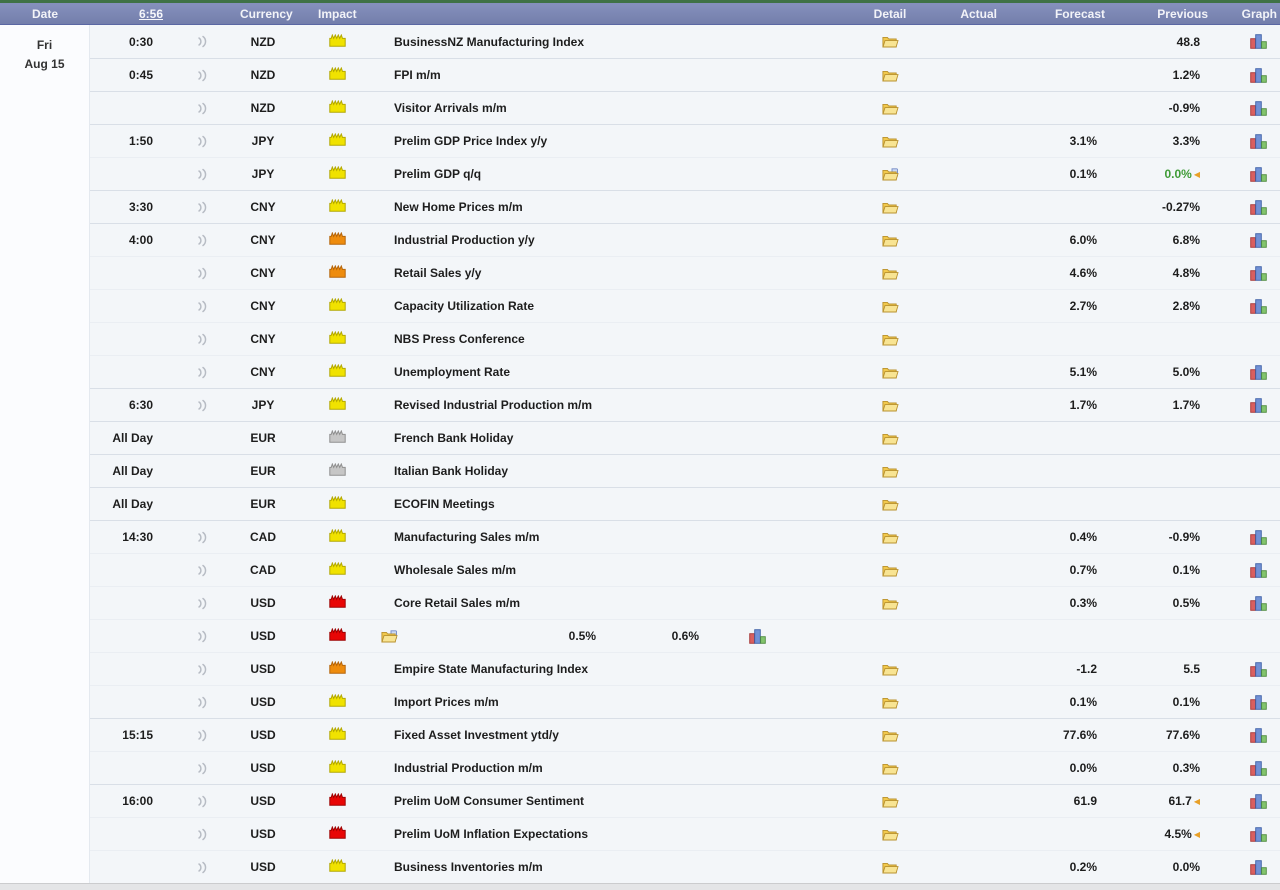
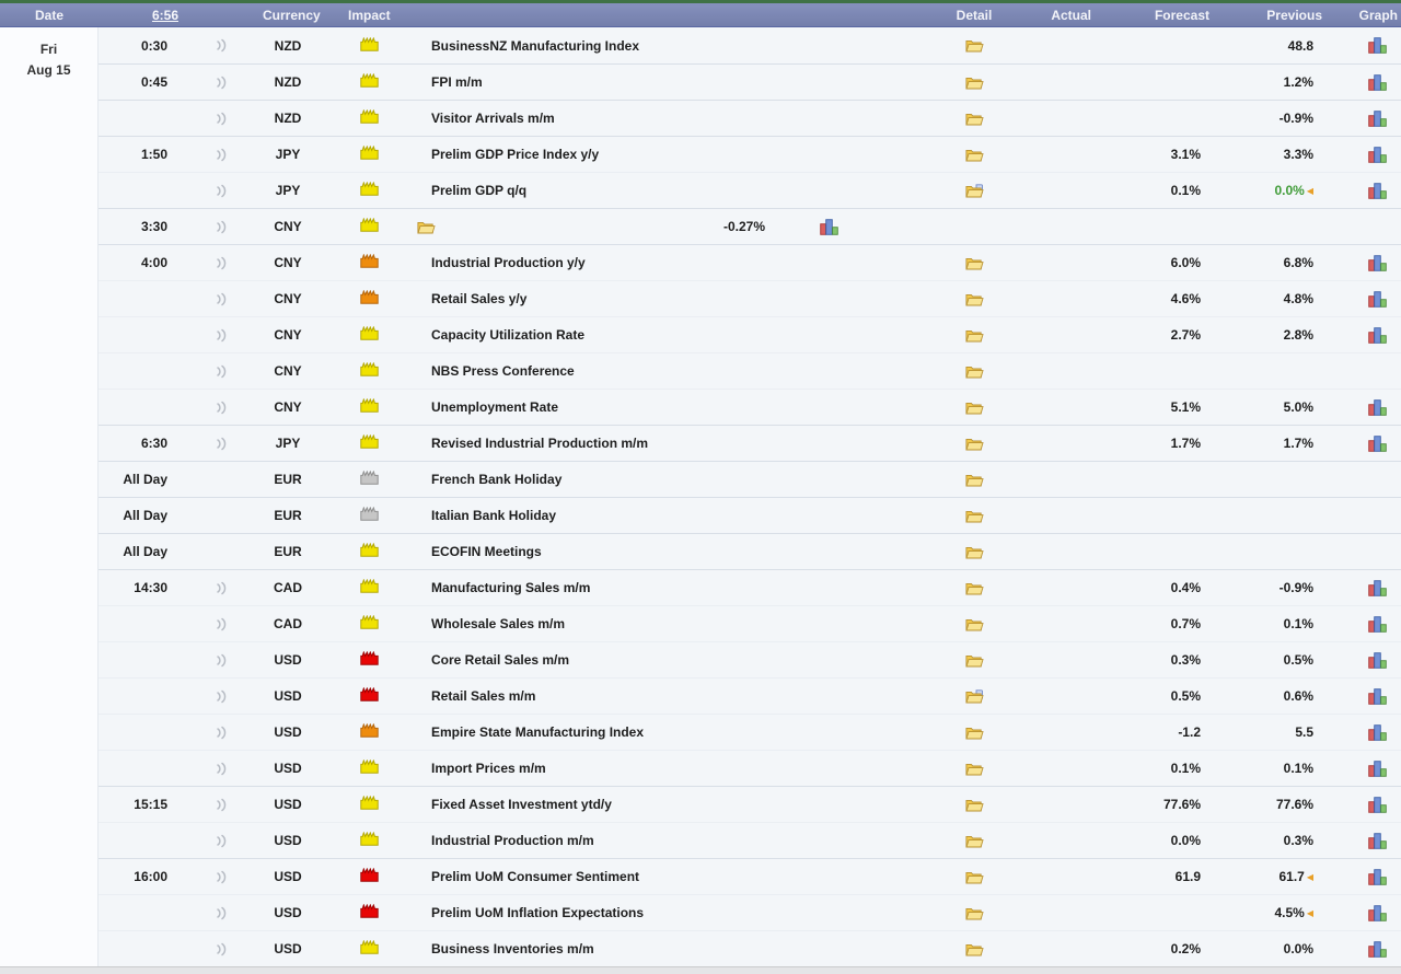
  Date
  6:56
  Currenc
  Impact
  Detail
  Actual
  Forecast
  Previous
  Graph
  Fri
  Aug 15
  0:30
  NZD
  BusinessNZ Manufacturing Index
  48.8
  0:45
  NZD
  FPI m/m
  1.2%
  NZD
  Visitor Arrivals m/m
  -0.9%
  1:50
  JPY
  Prelim GDP Price Index y/y
  3.1%
  3.3%
  JPY
  Prelim GDP q/q
  0.1%
  0.0% ◀
  3:30
  CNY
- New Home Prices m/m
  -0.27%
  4:00
  CNY
  Industrial Production y/y
  6.0%
  6.8%
  CNY
  Retail Sales y/y
  4.6%
  4.8%
  CNY
  Capacity Utilization Rate
  2.7%
  2.8%
  CNY
  NBS Press Conference
  CNY
  Unemployment Rate
  5.1%
  5.0%
  6:30
  JPY
  Revised Industrial Production m/m
  1.7%
  1.7%
  All Day
  EUR
  French Bank Holiday
  All Day
  EUR
  Italian Bank Holiday
  All Day
  EUR
  ECOFIN Meetings
  14:30
  CAD
  Manufacturing Sales m/m
  0.4%
  -0.9%
  CAD
  Wholesale Sales m/m
  0.7%
  0.1%
  USD
  Core Retail Sales m/m
  0.3%
  0.5%
  USD
+ Retail Sales m/m
  0.5%
  0.6%
  USD
  Empire State Manufacturing Index
  -1.2
  5.5
  USD
  Import Prices m/m
  0.1%
  0.1%
  15:15
  USD
  Fixed Asset Investment ytd/y
  77.6%
  77.6%
  USD
  Industrial Production m/m
  0.0%
  0.3%
  16:00
  USD
  Prelim UoM Consumer Sentiment
  61.9
  61.7 ◀
  USD
  Prelim UoM Inflation Expectations
  4.5% ◀
  USD
  Business Inventories m/m
  0.2%
  0.0%
